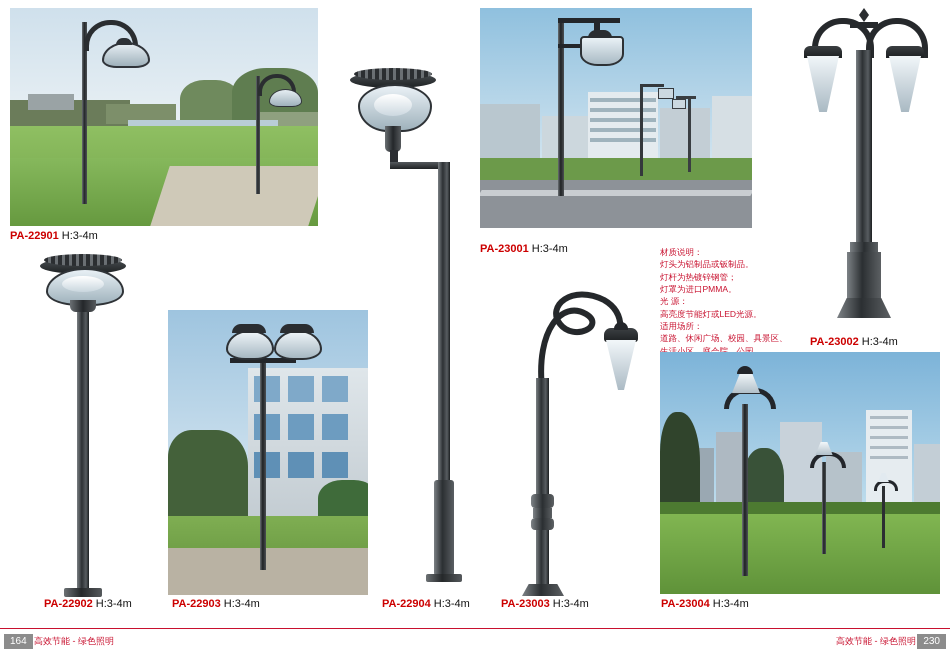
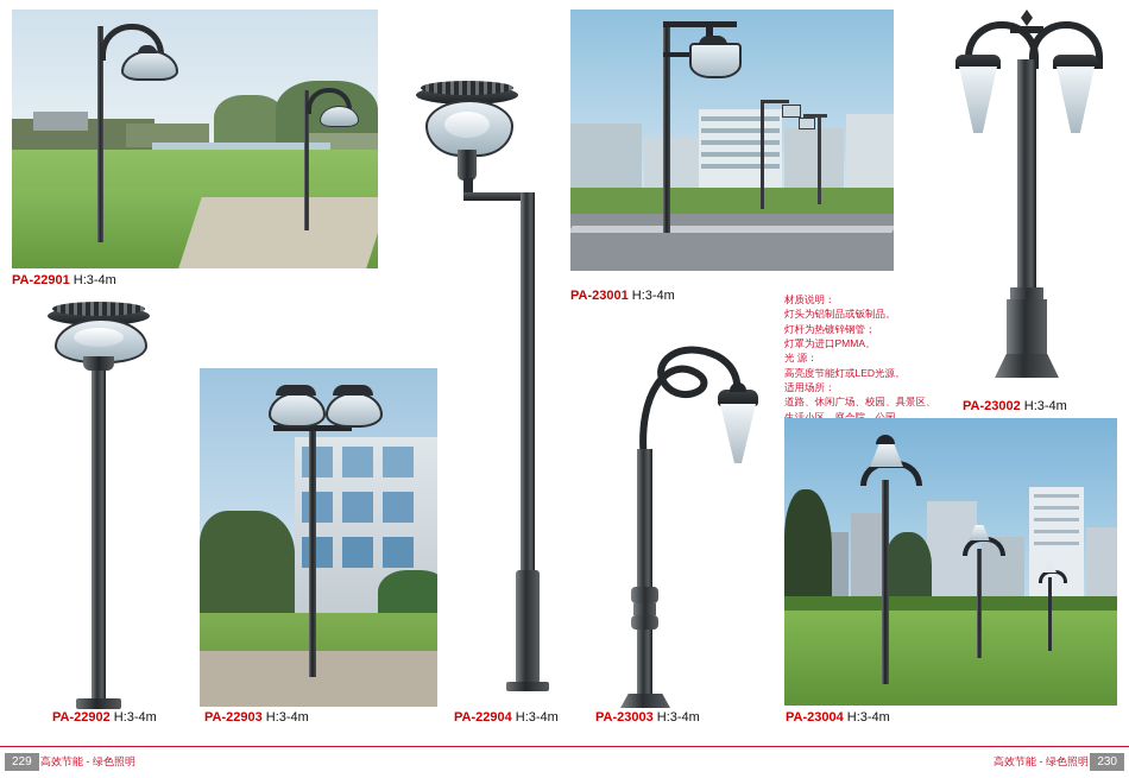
  PA-22901 H:3-4m
  PA-22902 H:3-4m
  PA-22903 H:3-4m
  PA-22904 H:3-4m
  PA-23001 H:3-4m
  材质说明：
  灯头为铝制品或钣制品。
  灯杆为热镀锌钢管；
  灯罩为进口PMMA。
  光 源：
  高亮度节能灯或LED光源。
  适用场所：
  道路、休闲广场、校园、具景区、
  生活小区、庭会院、公园。
  PA-23002 H:3-4m
  PA-23003 H:3-4m
  PA-23004 H:3-4m
- 164
+ 229
  高效节能 - 绿色照明
  230
  高效节能 - 绿色照明
